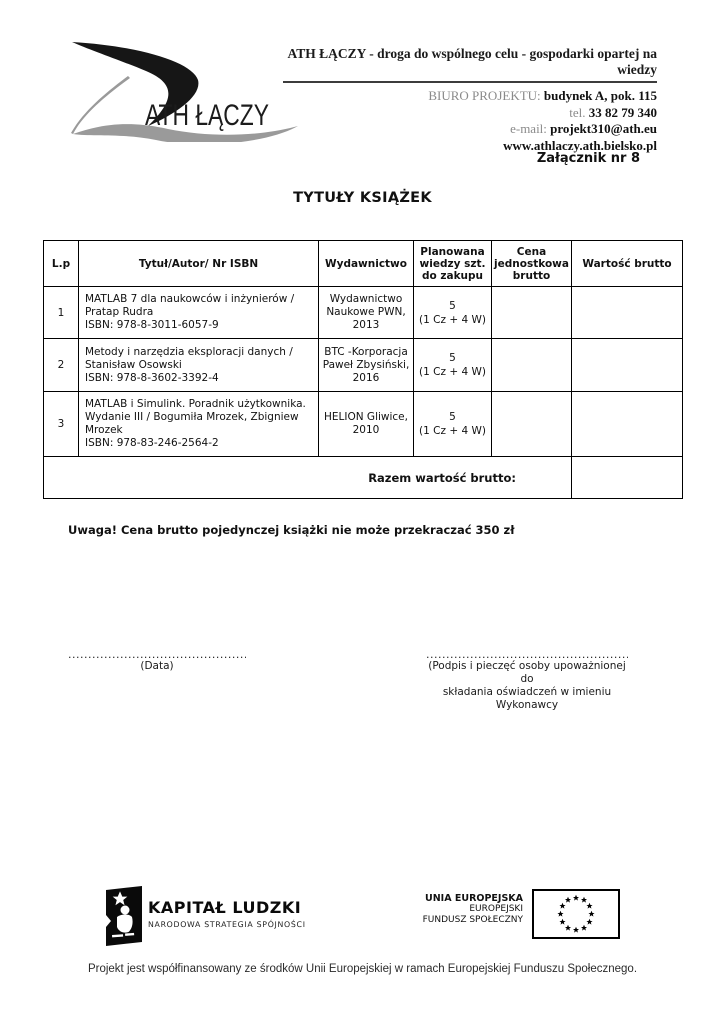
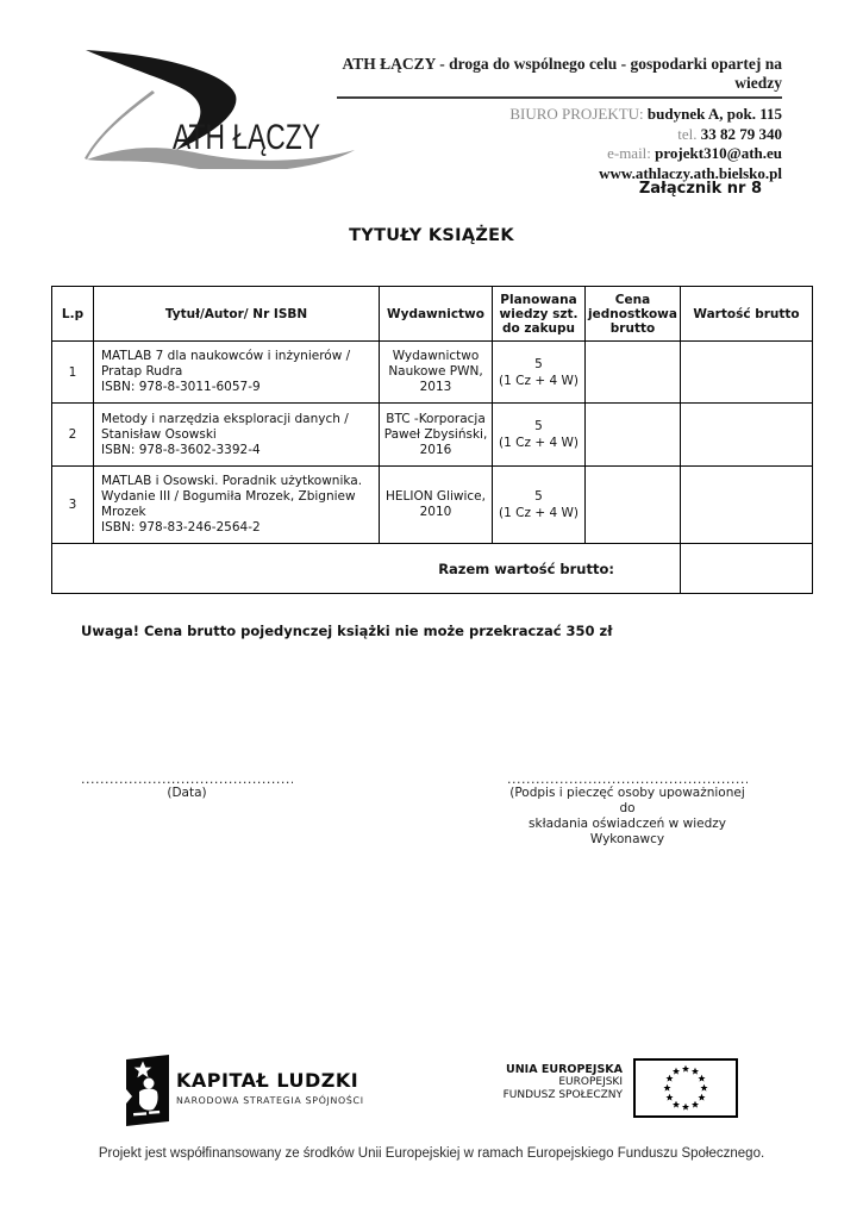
  ATH ŁĄCZY
  ATH ŁĄCZY - droga do wspólnego celu - gospodarki opartej na wiedzy
  BIURO PROJEKTU: budynek A, pok. 115
  tel. 33 82 79 340
  e-mail: projekt310@ath.eu
  www.athlaczy.ath.bielsko.pl
  Załącznik nr 8
  TYTUŁY KSIĄŻEK
  L.p	Tytuł/Autor/ Nr ISBN	Wydawnictwo	Planowana wiedzy szt. do zakupu	Cena jednostkowa brutto	Wartość brutto
  1	MATLAB 7 dla naukowców i inżynierów / Pratap Rudra ISBN: 978-8-3011-6057-9	Wydawnictwo Naukowe PWN, 2013	5 (1 Cz + 4 W)
  2	Metody i narzędzia eksploracji danych / Stanisław Osowski ISBN: 978-8-3602-3392-4	BTC -Korporacja Paweł Zbysiński, 2016	5 (1 Cz + 4 W)
- 3	MATLAB i Simulink. Poradnik użytkownika. Wydanie III / Bogumiła Mrozek, Zbigniew Mrozek ISBN: 978-83-246-2564-2	HELION Gliwice, 2010	5 (1 Cz + 4 W)
+ 3	MATLAB i Osowski. Poradnik użytkownika. Wydanie III / Bogumiła Mrozek, Zbigniew Mrozek ISBN: 978-83-246-2564-2	HELION Gliwice, 2010	5 (1 Cz + 4 W)
  Razem wartość brutto:
  Uwaga! Cena brutto pojedynczej książki nie może przekraczać 350 zł
  (Data)
  (Podpis i pieczęć osoby upoważnionej do
- składania oświadczeń w imieniu Wykonawcy
+ składania oświadczeń w wiedzy Wykonawcy
  KAPITAŁ LUDZKI
  NARODOWA STRATEGIA SPÓJNOŚCI
  UNIA EUROPEJSKA
  EUROPEJSKI
  FUNDUSZ SPOŁECZNY
- Projekt jest współfinansowany ze środków Unii Europejskiej w ramach Europejskiej Funduszu Społecznego.
+ Projekt jest współfinansowany ze środków Unii Europejskiej w ramach Europejskiego Funduszu Społecznego.
